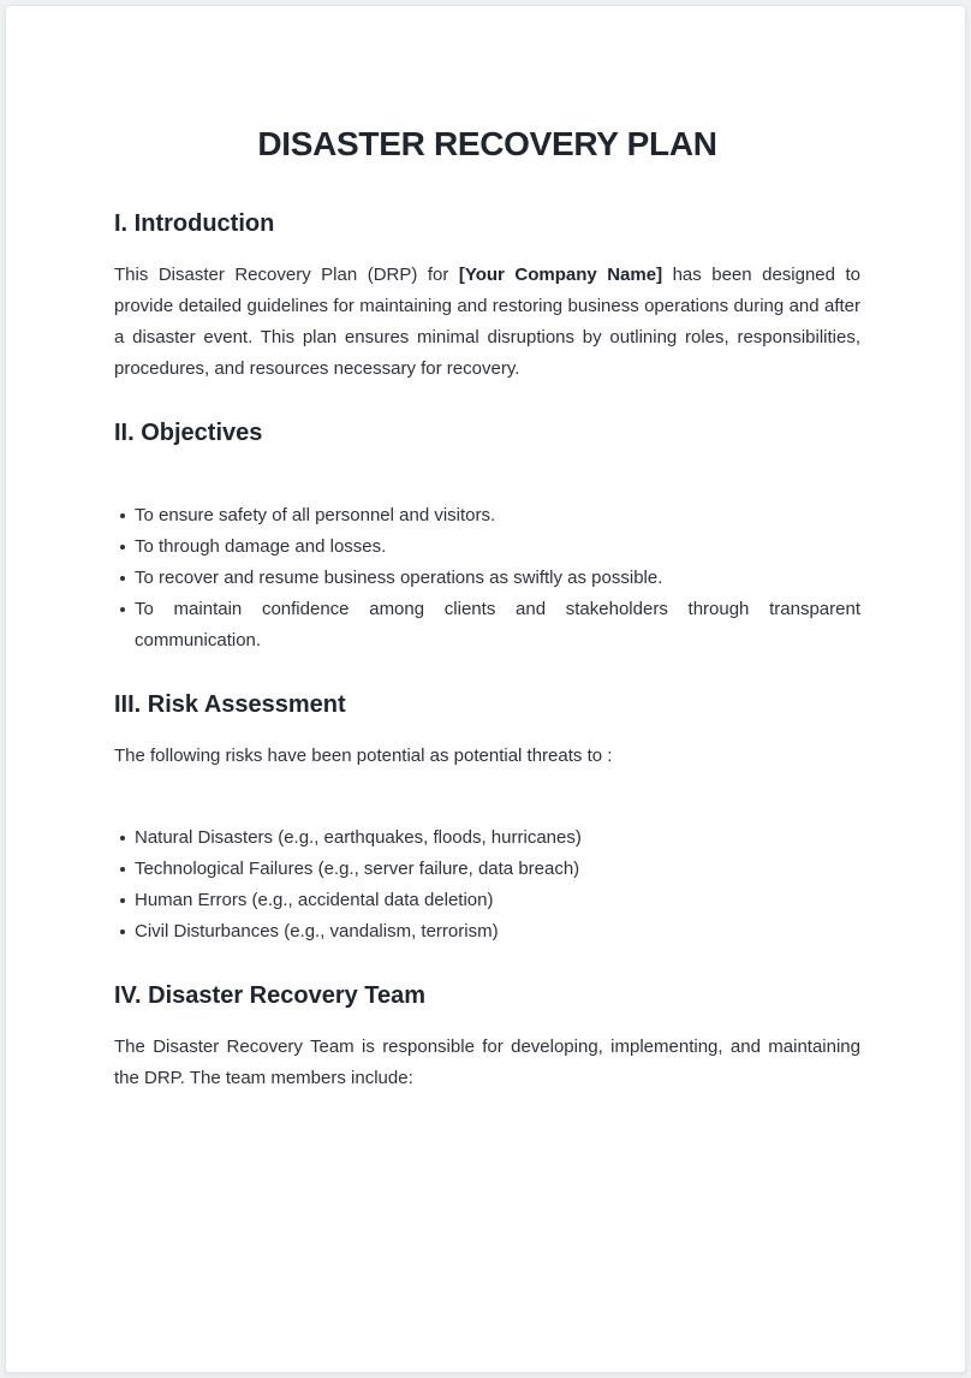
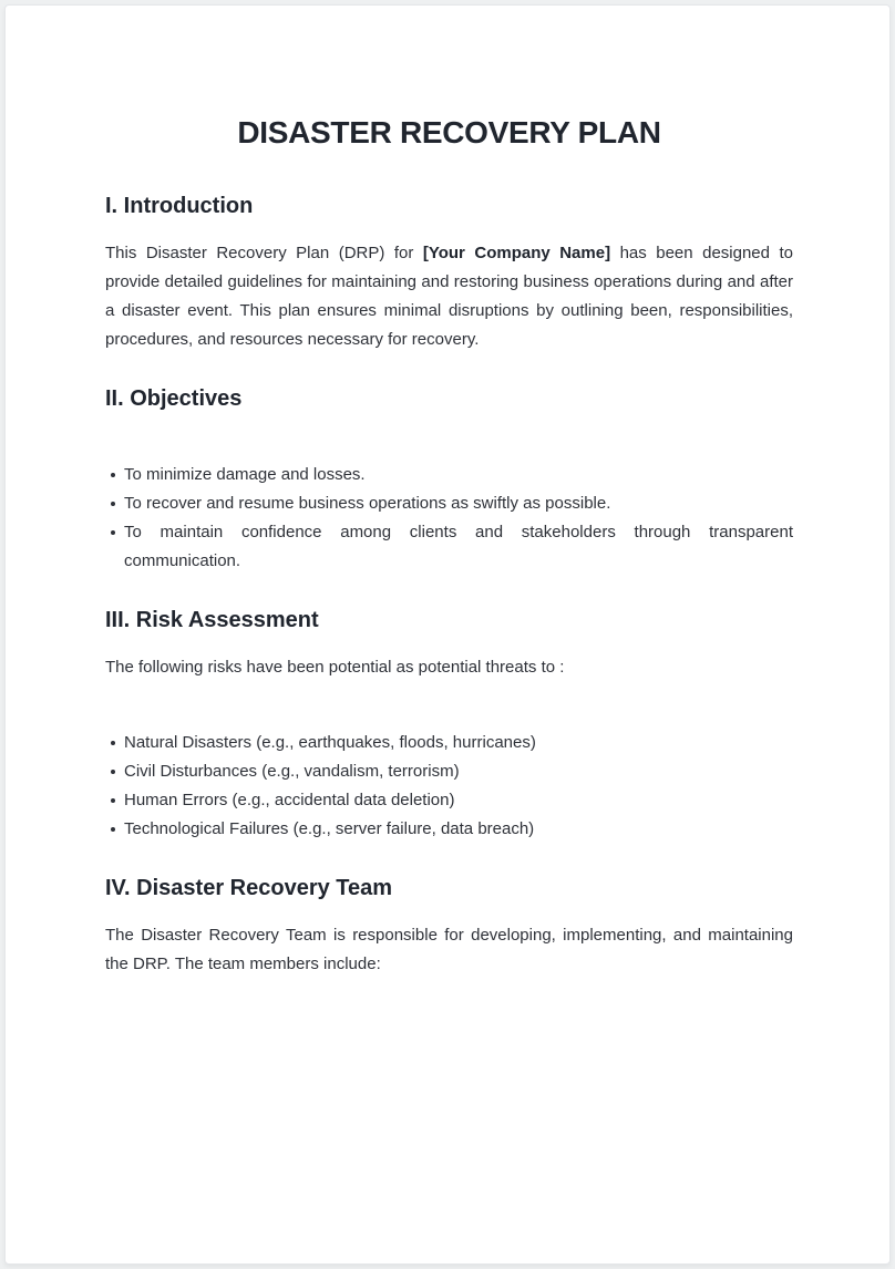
  DISASTER RECOVERY PLAN
  I. Introduction
- This Disaster Recovery Plan (DRP) for [Your Company Name] has been designed to provide detailed guidelines for maintaining and restoring business operations during and after a disaster event. This plan ensures minimal disruptions by outlining roles, responsibilities, procedures, and resources necessary for recovery.
+ This Disaster Recovery Plan (DRP) for [Your Company Name] has been designed to provide detailed guidelines for maintaining and restoring business operations during and after a disaster event. This plan ensures minimal disruptions by outlining been, responsibilities, procedures, and resources necessary for recovery.
  II. Objectives
- To ensure safety of all personnel and visitors.
- To through damage and losses.
+ To minimize damage and losses.
  To recover and resume business operations as swiftly as possible.
  To maintain confidence among clients and stakeholders through transparent communication.
  III. Risk Assessment
  The following risks have been potential as potential threats to :
  Natural Disasters (e.g., earthquakes, floods, hurricanes)
- Technological Failures (e.g., server failure, data breach)
+ Civil Disturbances (e.g., vandalism, terrorism)
  Human Errors (e.g., accidental data deletion)
- Civil Disturbances (e.g., vandalism, terrorism)
+ Technological Failures (e.g., server failure, data breach)
  IV. Disaster Recovery Team
  The Disaster Recovery Team is responsible for developing, implementing, and maintaining the DRP. The team members include:
